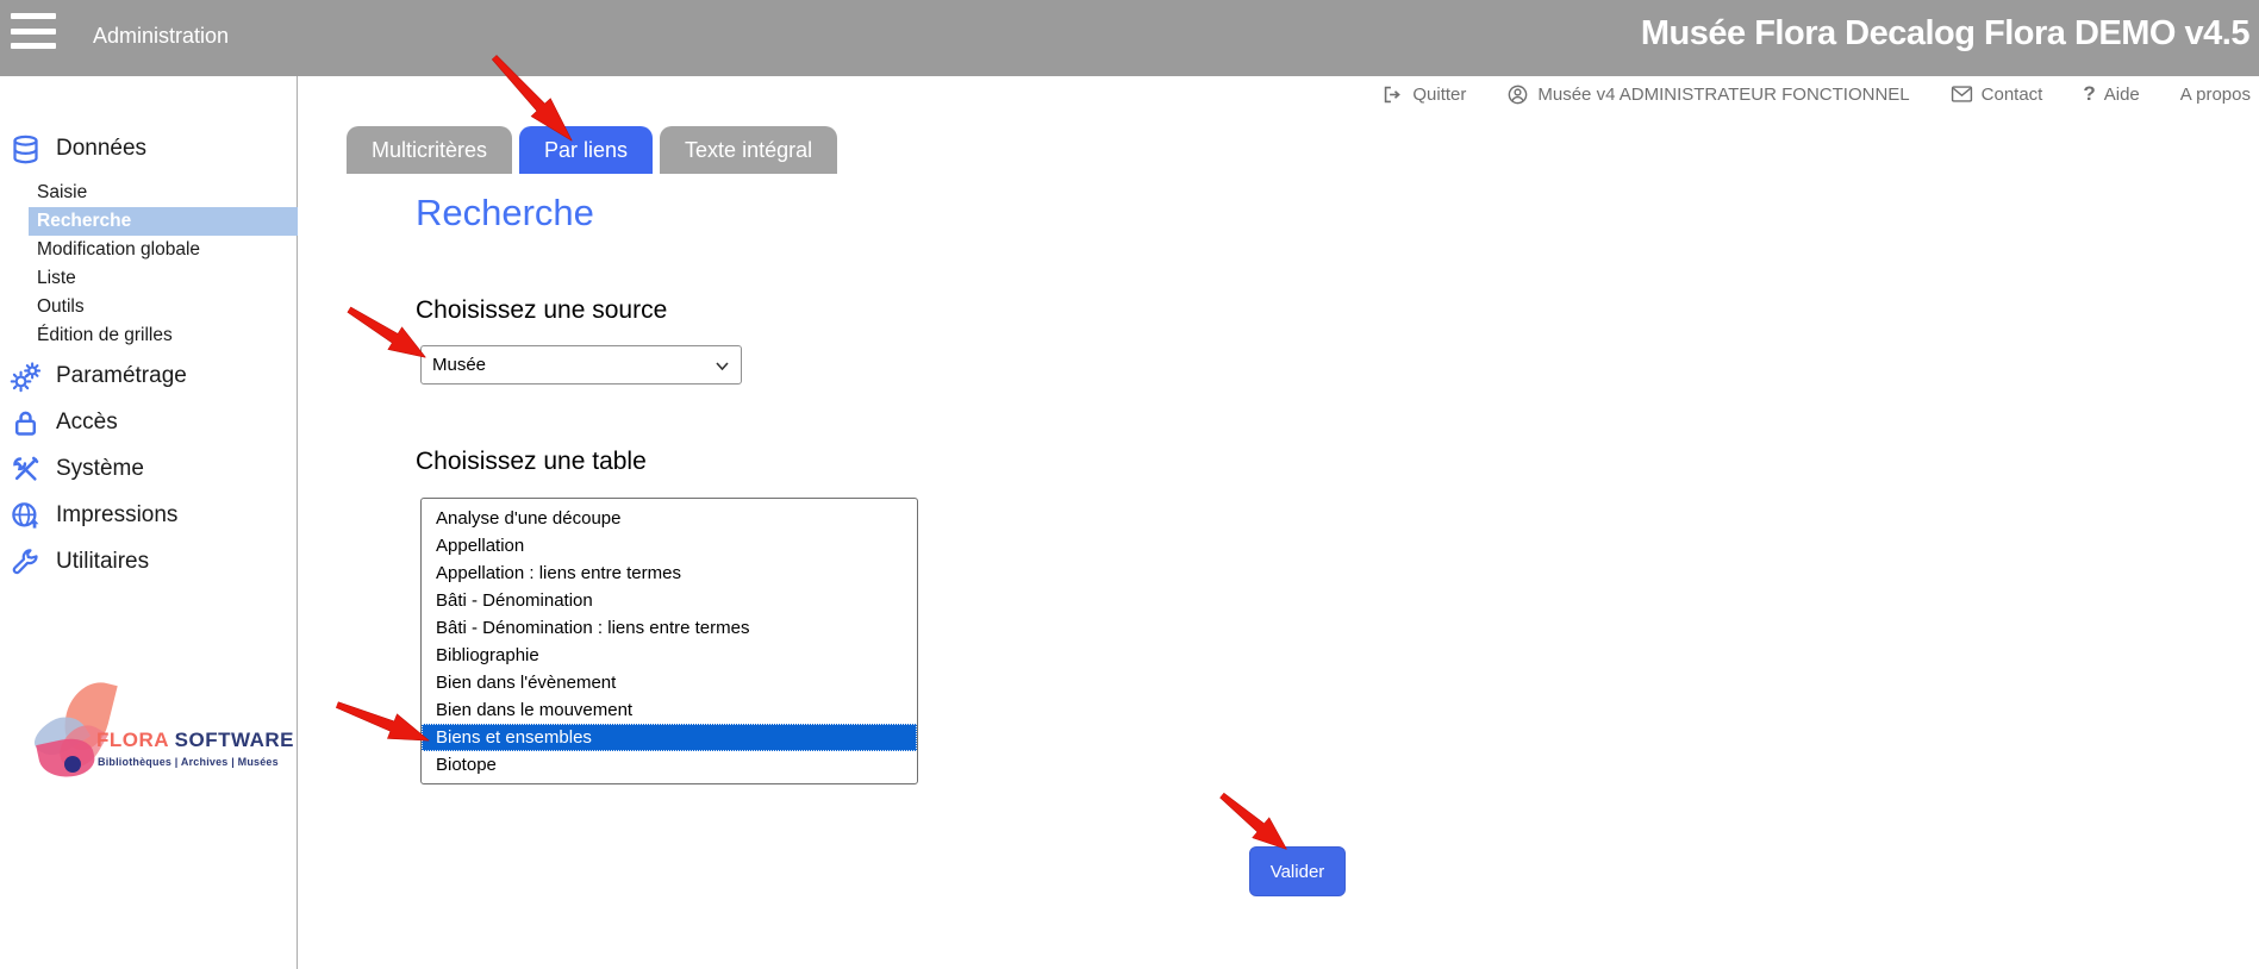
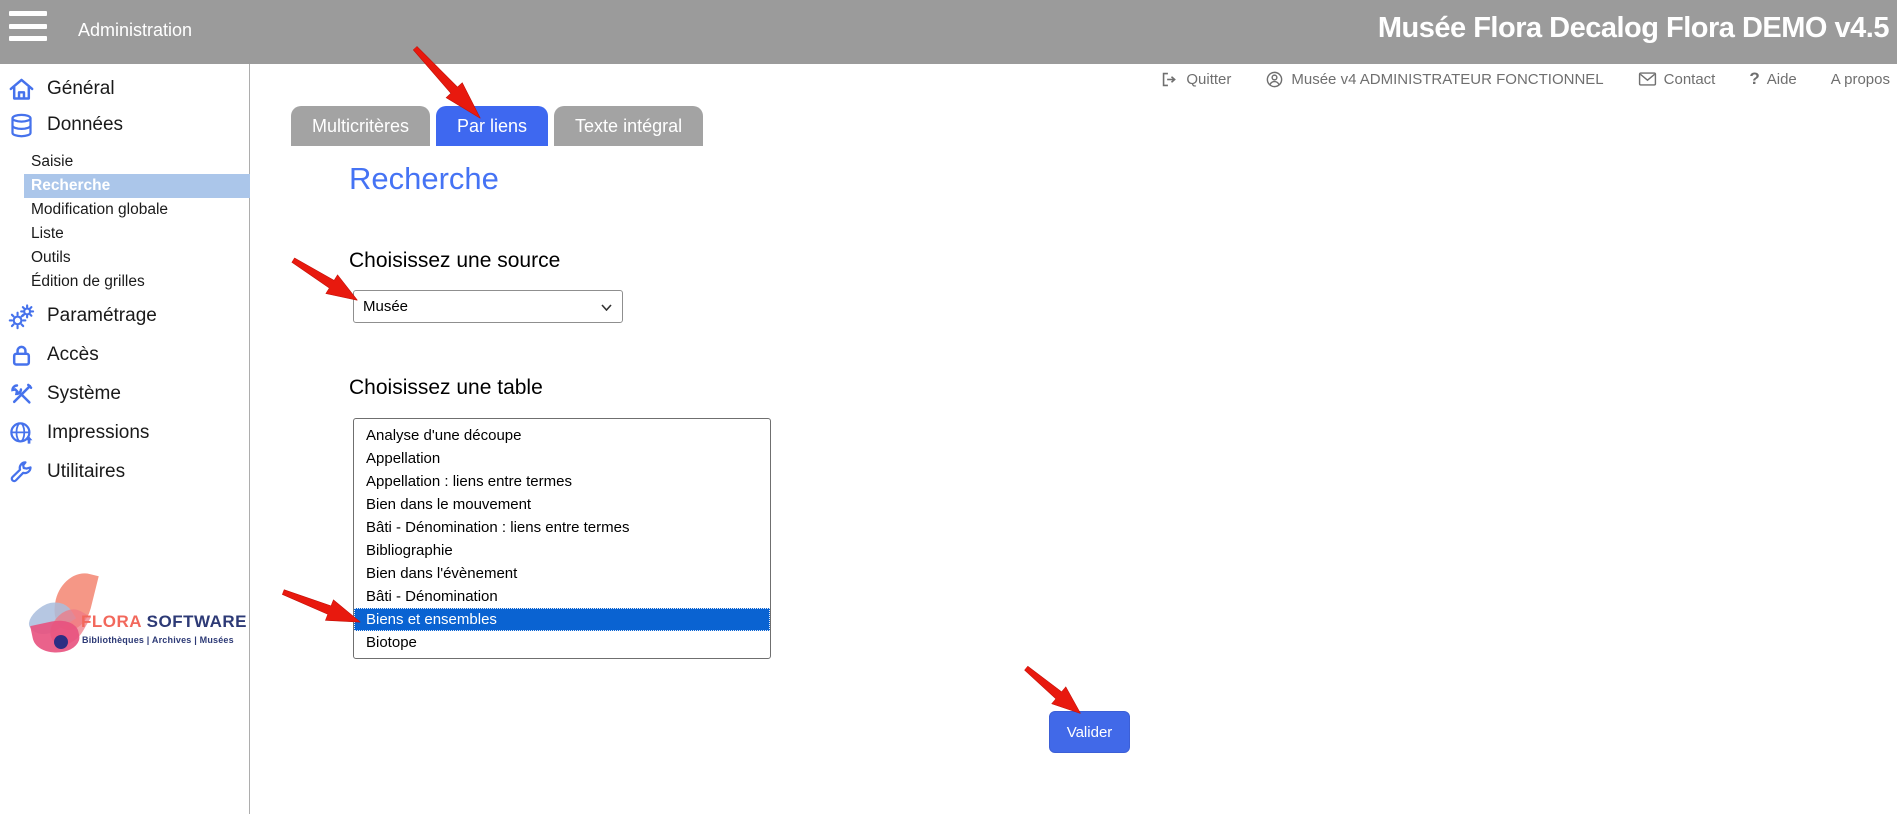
  Administration
  Musée Flora Decalog Flora DEMO v4.5
  Quitter
  Musée v4 ADMINISTRATEUR FONCTIONNEL
  Contact
  ?
  Aide
  A propos
+ Général
  Données
  Saisie
  Recherche
  Modification globale
  Liste
  Outils
  Édition de grilles
  Paramétrage
  Accès
  Système
  Impressions
  Utilitaires
  FLORA SOFTWARE
  Bibliothèques | Archives | Musées
  Multicritères
  Par liens
  Texte intégral
  Recherche
  Choisissez une source
  Musée
  Choisissez une table
  Analyse d'une découpe
  Appellation
  Appellation : liens entre termes
- Bâti - Dénomination
+ Bien dans le mouvement
  Bâti - Dénomination : liens entre termes
  Bibliographie
  Bien dans l'évènement
- Bien dans le mouvement
+ Bâti - Dénomination
  Biens et ensembles
  Biotope
  Valider
